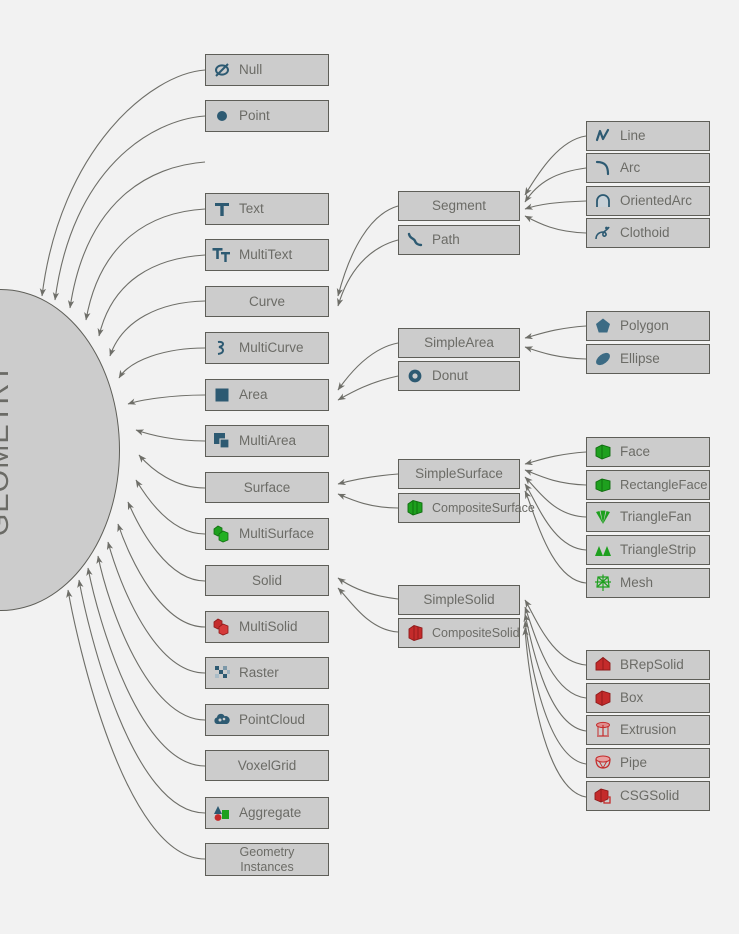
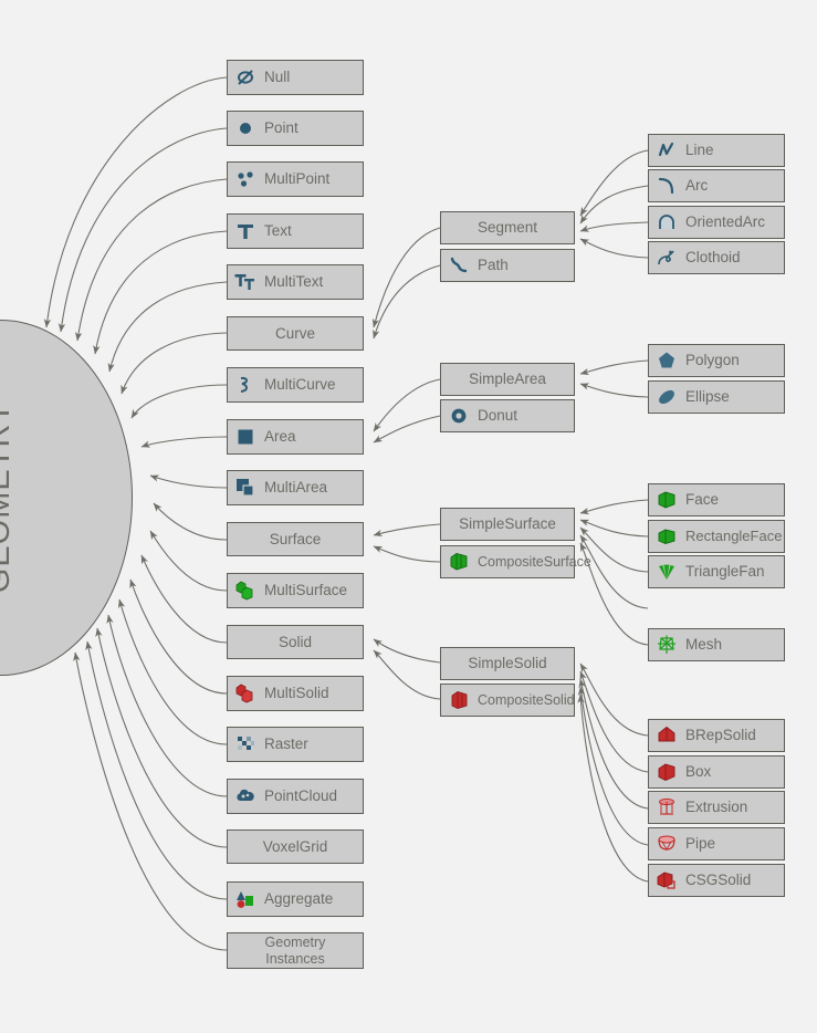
  Null
  Point
+ MultiPoint
  Text
  MultiText
  Curve
  MultiCurve
  Area
  MultiArea
  Surface
  MultiSurface
  Solid
  MultiSolid
  Raster
  PointCloud
  VoxelGrid
  Aggregate
  Geometry
  Instances
  Segment
  Path
  SimpleArea
  Donut
  SimpleSurface
  CompositeSurface
  SimpleSolid
  CompositeSolid
  Line
  Arc
  OrientedArc
  Clothoid
  Polygon
  Ellipse
  Face
  RectangleFace
  TriangleFan
- TriangleStrip
  Mesh
  BRepSolid
  Box
  Extrusion
  Pipe
  CSGSolid
